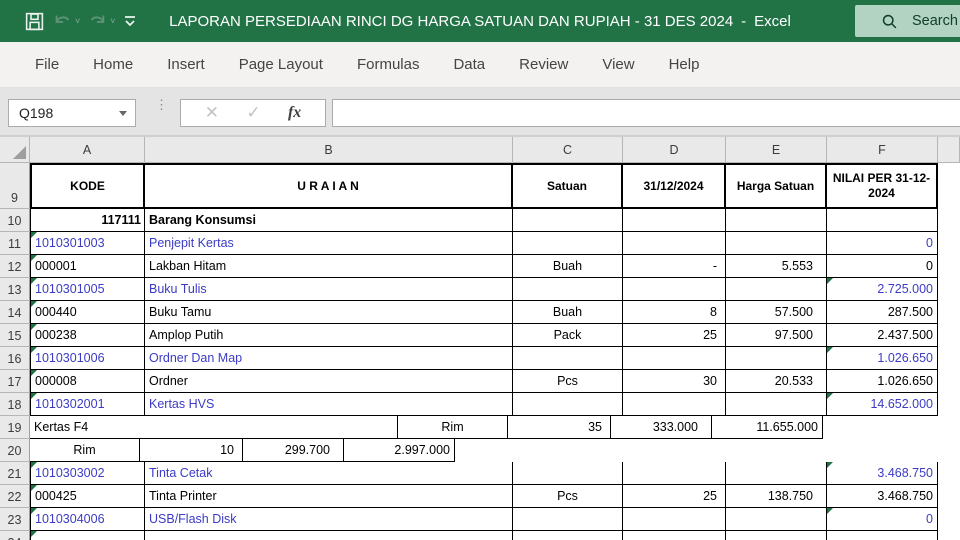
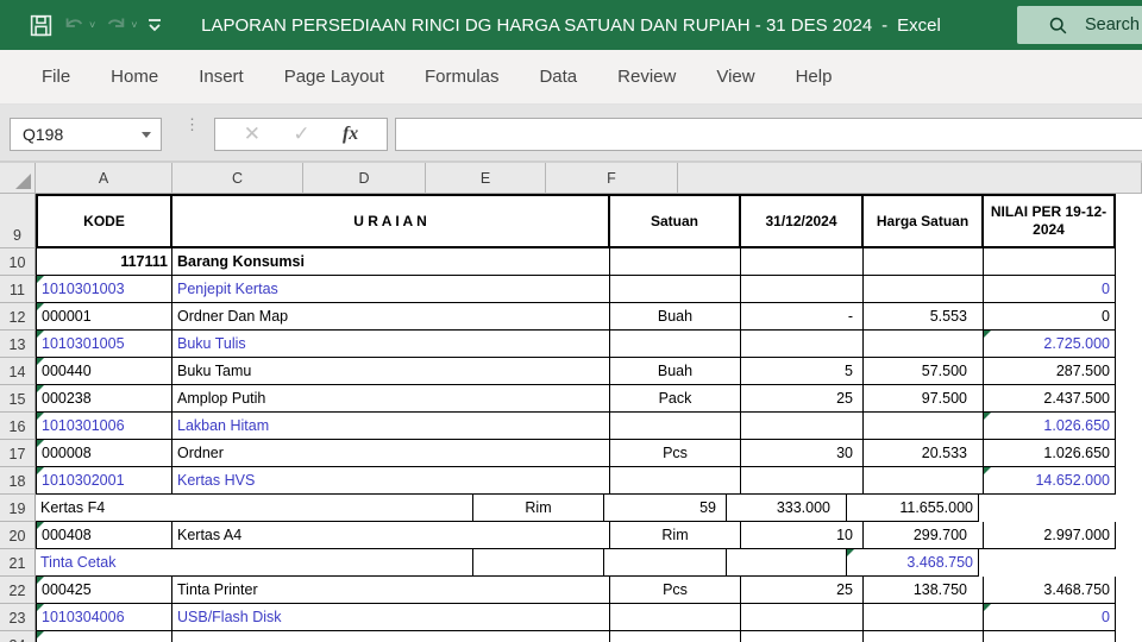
  ˅
  ˅
  LAPORAN PERSEDIAAN RINCI DG HARGA SATUAN DAN RUPIAH - 31 DES 2024
  -
  Excel
  Search
  File
  Home
  Insert
  Page Layout
  Formulas
  Data
  Review
  View
  Help
  Q198
  ⋮
  ✕
  ✓
  fx
  A
- B
  C
  D
  E
  F
  9
  KODE
  U R A I A N
  Satuan
  31/12/2024
  Harga Satuan
- NILAI PER 31-12-2024
+ NILAI PER 19-12-2024
  10
  117111
  Barang Konsumsi
  11
  1010301003
  Penjepit Kertas
  0
  12
  000001
- Lakban Hitam
+ Ordner Dan Map
  Buah
  -
  5.553
  0
  13
  1010301005
  Buku Tulis
  2.725.000
  14
  000440
  Buku Tamu
  Buah
- 8
+ 5
  57.500
  287.500
  15
  000238
  Amplop Putih
  Pack
  25
  97.500
  2.437.500
  16
  1010301006
- Ordner Dan Map
+ Lakban Hitam
  1.026.650
  17
  000008
  Ordner
  Pcs
  30
  20.533
  1.026.650
  18
  1010302001
  Kertas HVS
  14.652.000
  19
  Kertas F4
  Rim
- 35
+ 59
  333.000
  11.655.000
  20
+ 000408
+ Kertas A4
  Rim
  10
  299.700
  2.997.000
  21
- 1010303002
  Tinta Cetak
  3.468.750
  22
  000425
  Tinta Printer
  Pcs
  25
  138.750
  3.468.750
  23
  1010304006
  USB/Flash Disk
  0
